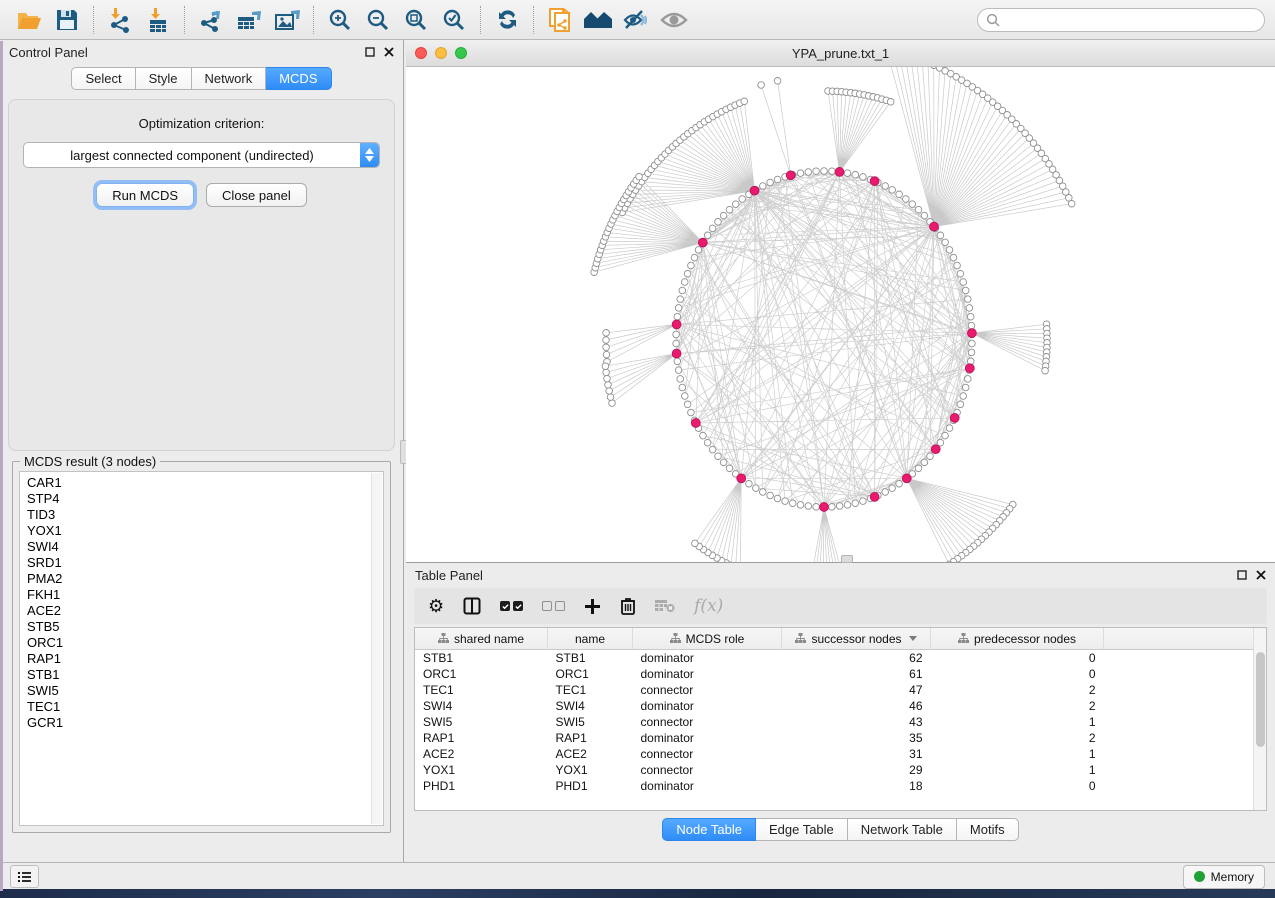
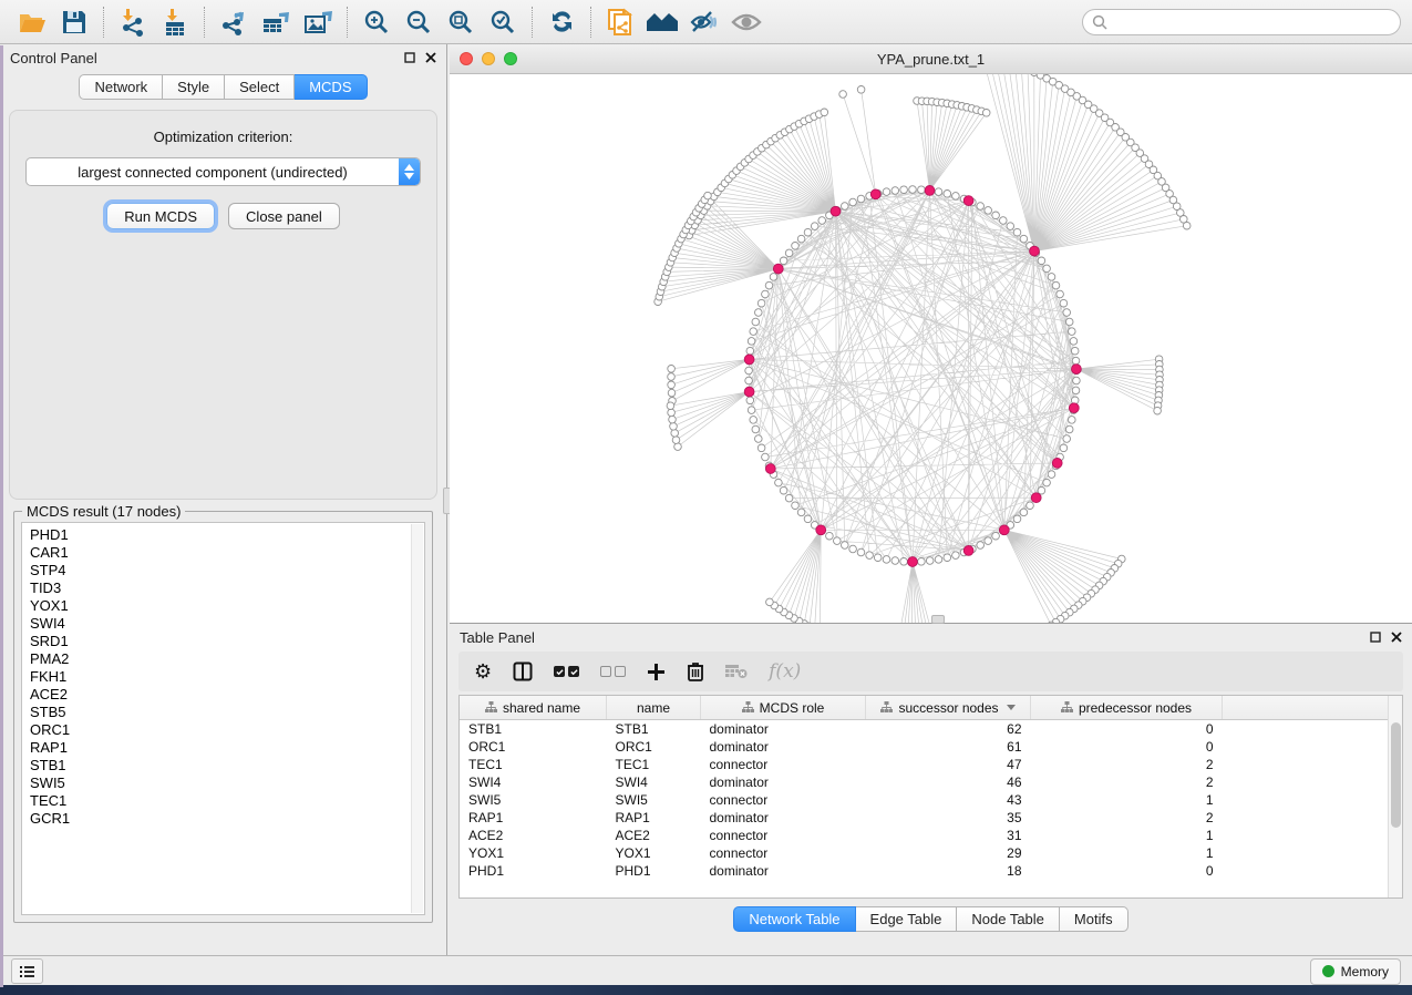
  Control Panel
- Select
+ Network
  Style
- Network
+ Select
  MCDS
  Optimization criterion:
  largest connected component (undirected)
  Run MCDS
  Close panel
- MCDS result (3 nodes)
+ MCDS result (17 nodes)
+ PHD1
  CAR1
  STP4
  TID3
  YOX1
  SWI4
  SRD1
  PMA2
  FKH1
  ACE2
  STB5
  ORC1
  RAP1
  STB1
  SWI5
  TEC1
  GCR1
  YPA_prune.txt_1
  Table Panel
  ⚙
  f(x)
  shared name	name	MCDS role	successor nodes	predecessor nodes
  STB1	STB1	dominator	62	0
  ORC1	ORC1	dominator	61	0
  TEC1	TEC1	connector	47	2
  SWI4	SWI4	dominator	46	2
  SWI5	SWI5	connector	43	1
  RAP1	RAP1	dominator	35	2
  ACE2	ACE2	connector	31	1
  YOX1	YOX1	connector	29	1
  PHD1	PHD1	dominator	18	0
- Node Table
+ Network Table
  Edge Table
- Network Table
+ Node Table
  Motifs
  Memory
